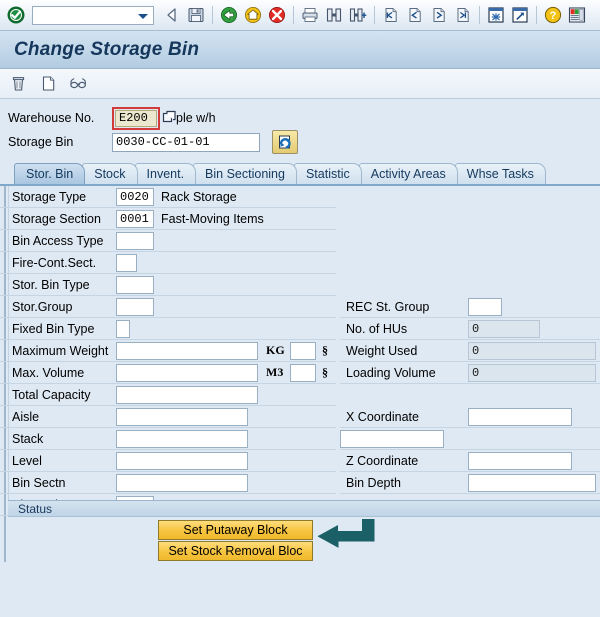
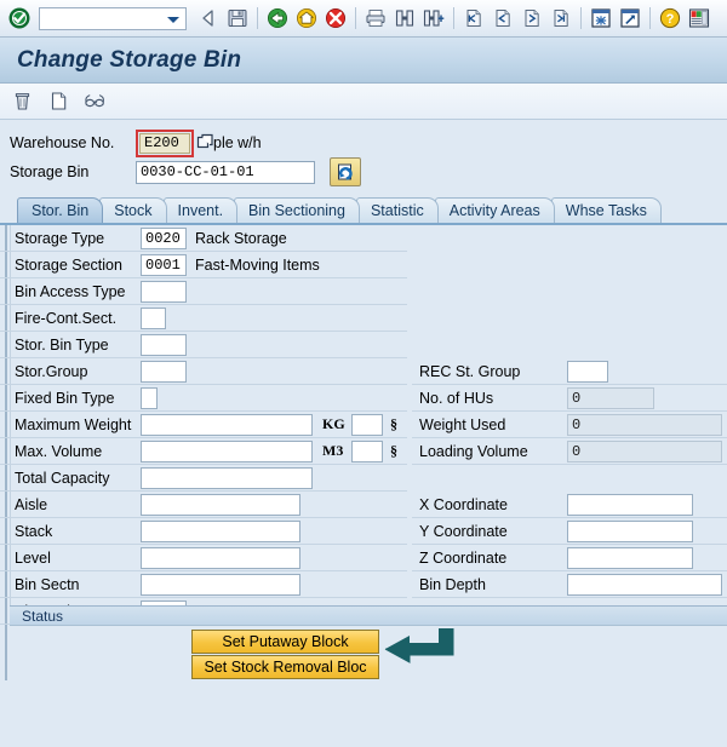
  ?
  Change Storage Bin
  Warehouse No.
  E200
  ple w/h
  Storage Bin
  0030-CC-01-01
  Stor. Bin
  Stock
  Invent.
  Bin Sectioning
  Statistic
  Activity Areas
  Whse Tasks
  Storage Type
  0020
  Rack Storage
  Storage Section
  0001
  Fast-Moving Items
  Bin Access Type
  Fire-Cont.Sect.
  Stor. Bin Type
  Stor.Group
  Fixed Bin Type
  Maximum Weight
  KG
  §
  Max. Volume
  M3
  §
  Total Capacity
  Aisle
  Stack
  Level
  Bin Sectn
  REC St. Group
  No. of HUs
  0
  Weight Used
  0
  Loading Volume
  0
  X Coordinate
+ Y Coordinate
  Z Coordinate
  Bin Depth
  Status
  Set Putaway Block
  Set Stock Removal Bloc
